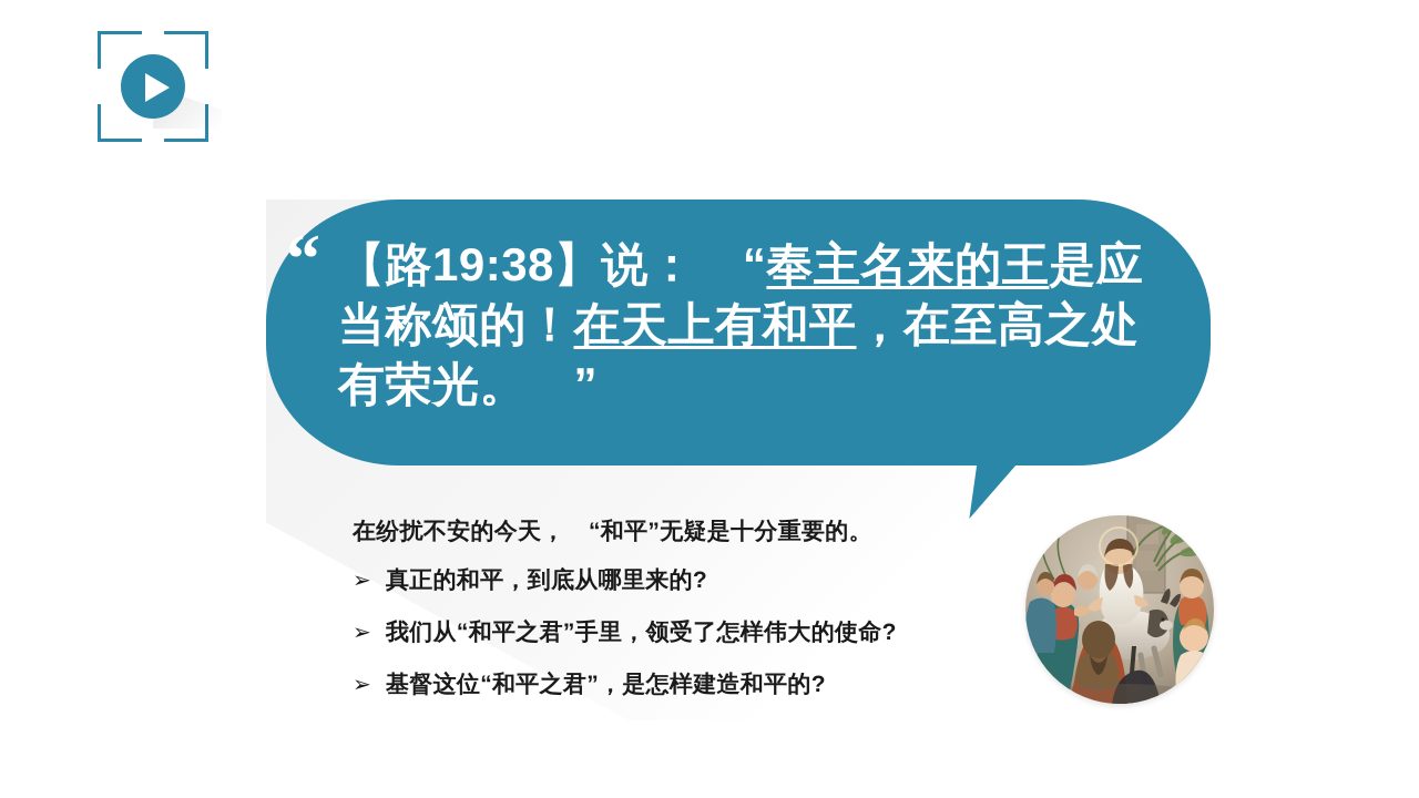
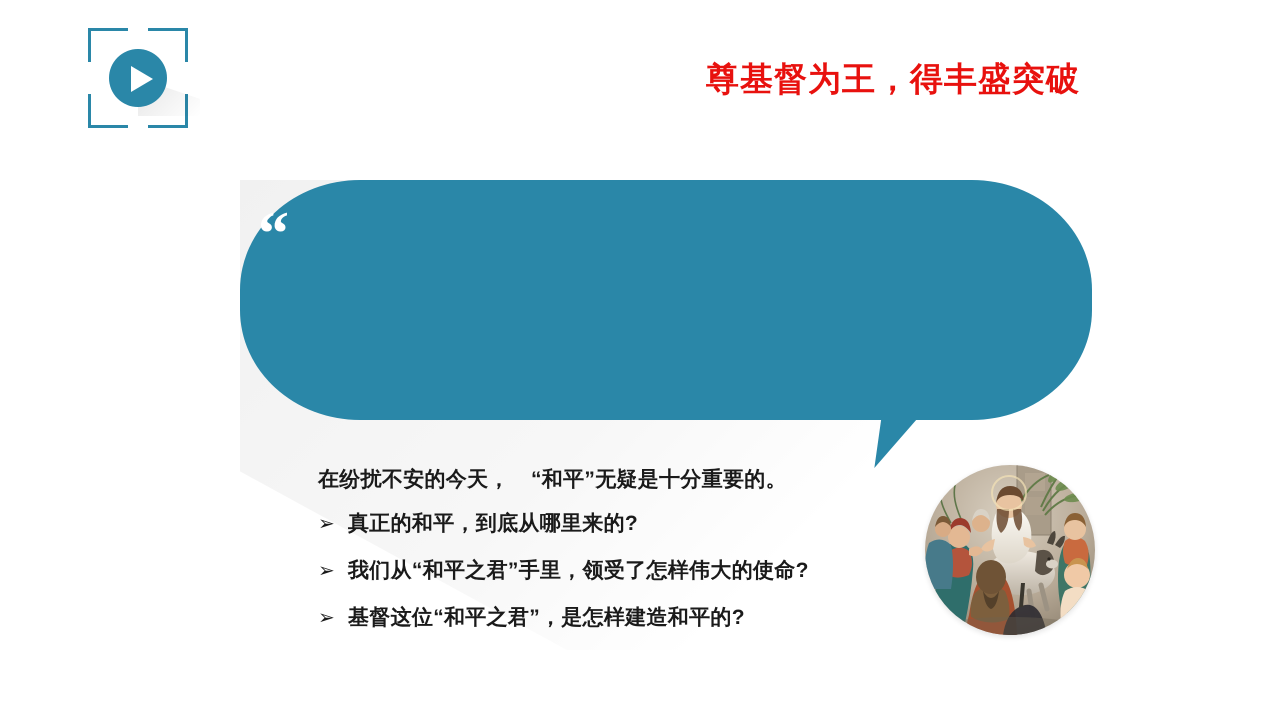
+ 尊基督为王，得丰盛突破
  “
- 【路19:38】说： “奉主名来的王是应当称颂的！在天上有和平，在至高之处有荣光。 ”
  在纷扰不安的今天， “和平”无疑是十分重要的。
  ➢
  真正的和平，到底从哪里来的?
  ➢
  我们从“和平之君”手里，领受了怎样伟大的使命?
  ➢
  基督这位“和平之君”，是怎样建造和平的?
